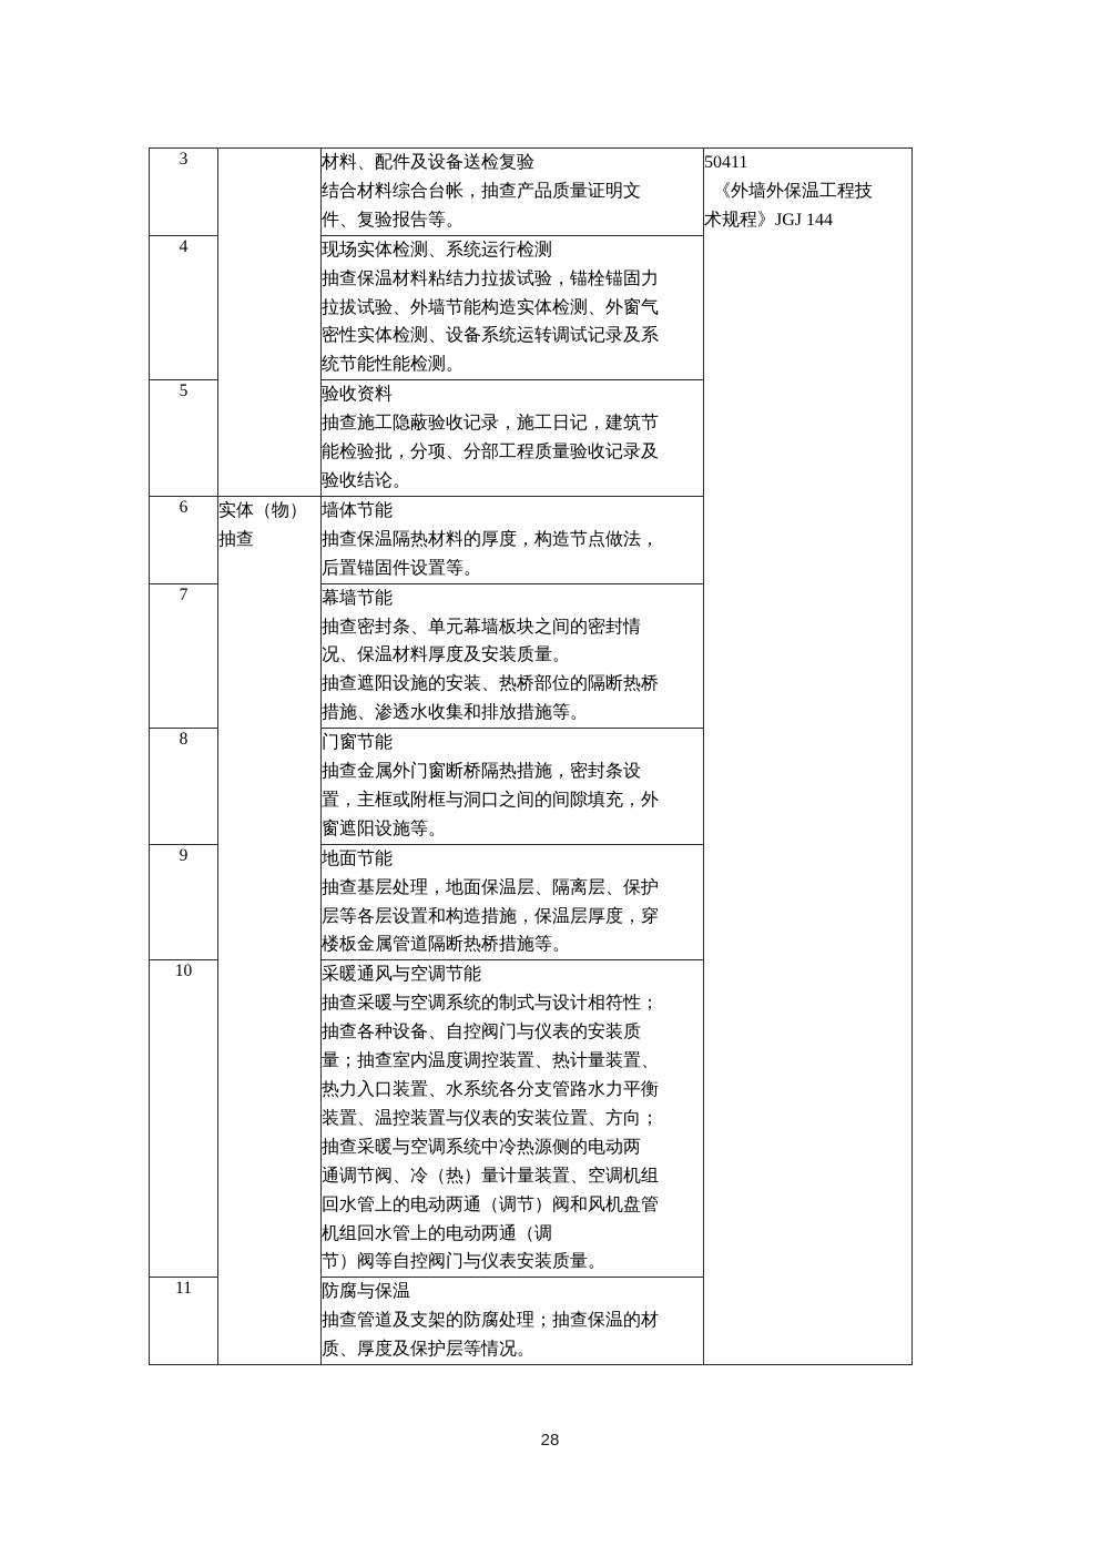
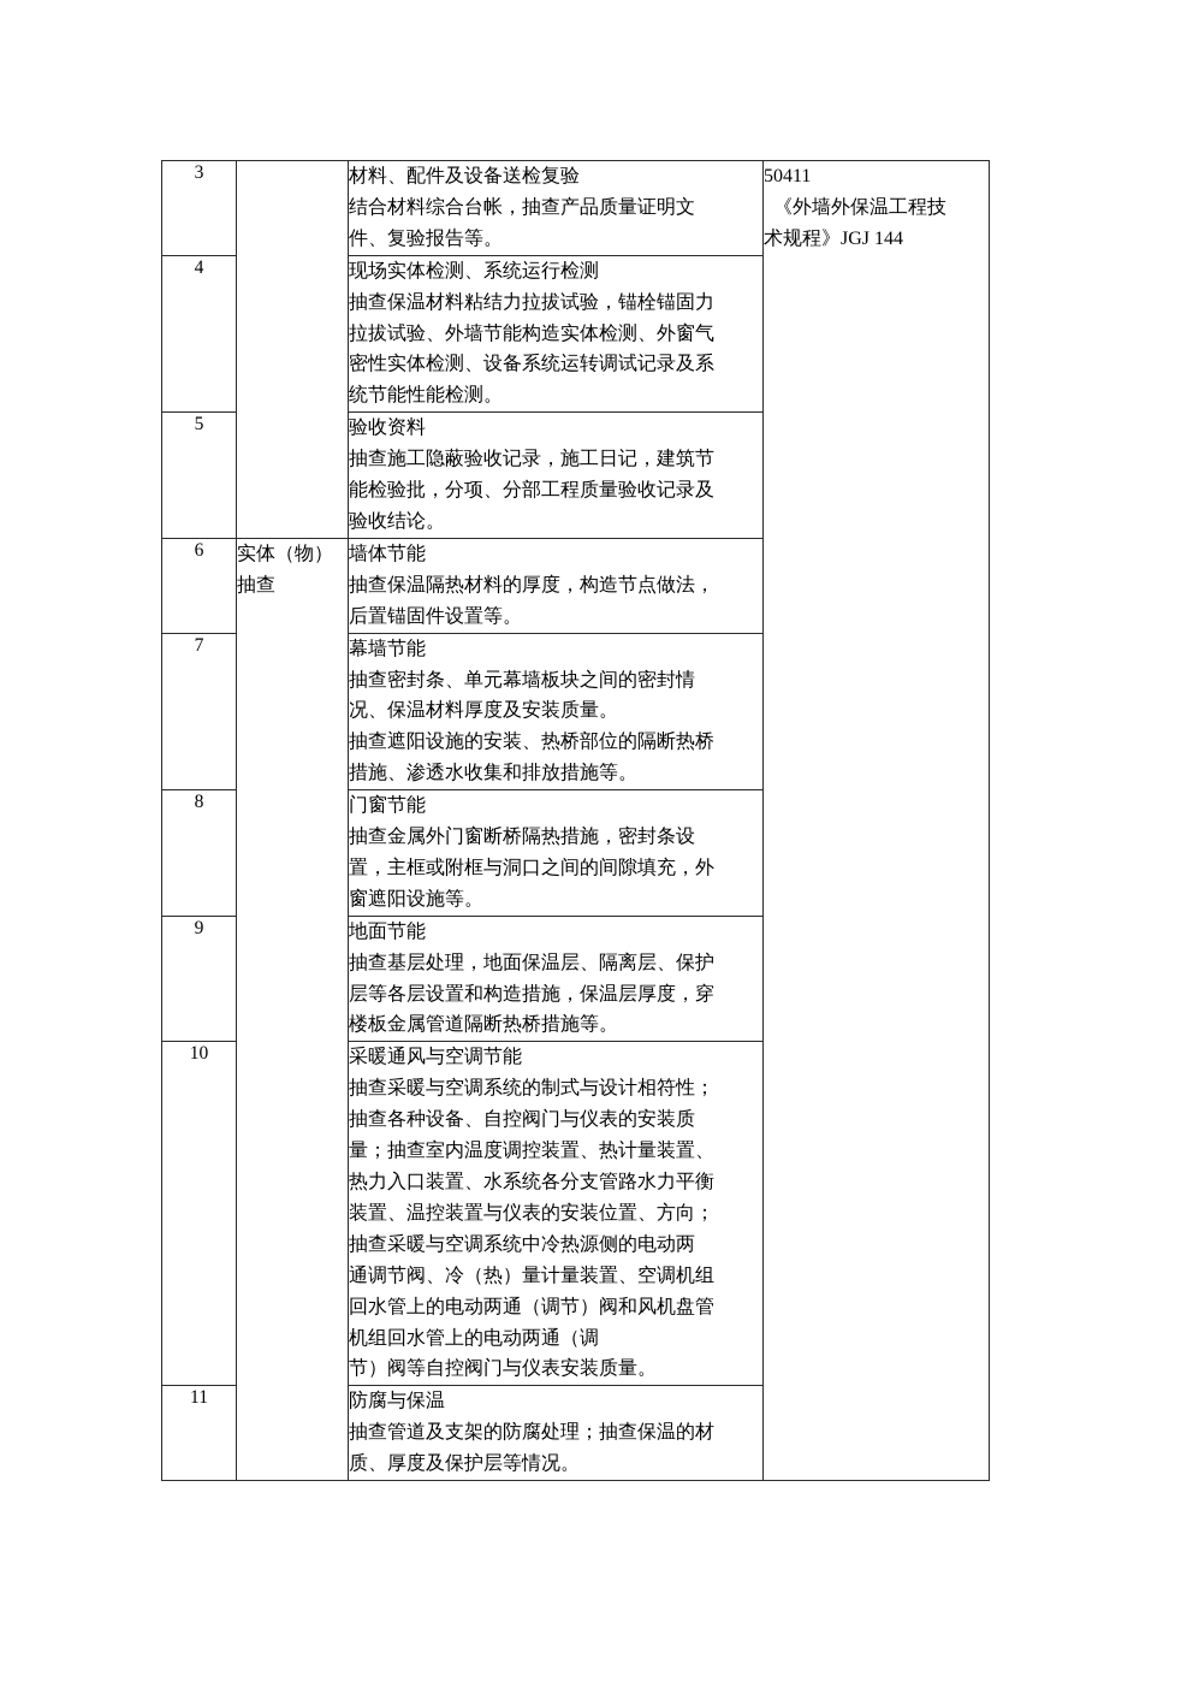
  3		材料、配件及设备送检复验 结合材料综合台帐，抽查产品质量证明文 件、复验报告等。	50411 《外墙外保温工程技 术规程》JGJ 144
  4	现场实体检测、系统运行检测 抽查保温材料粘结力拉拔试验，锚栓锚固力 拉拔试验、外墙节能构造实体检测、外窗气 密性实体检测、设备系统运转调试记录及系 统节能性能检测。
  5	验收资料 抽查施工隐蔽验收记录，施工日记，建筑节 能检验批，分项、分部工程质量验收记录及 验收结论。
  6	实体（物）抽查	墙体节能 抽查保温隔热材料的厚度，构造节点做法， 后置锚固件设置等。
  7	幕墙节能 抽查密封条、单元幕墙板块之间的密封情 况、保温材料厚度及安装质量。 抽查遮阳设施的安装、热桥部位的隔断热桥 措施、渗透水收集和排放措施等。
  8	门窗节能 抽查金属外门窗断桥隔热措施，密封条设 置，主框或附框与洞口之间的间隙填充，外 窗遮阳设施等。
  9	地面节能 抽查基层处理，地面保温层、隔离层、保护 层等各层设置和构造措施，保温层厚度，穿 楼板金属管道隔断热桥措施等。
  10	采暖通风与空调节能 抽查采暖与空调系统的制式与设计相符性； 抽查各种设备、自控阀门与仪表的安装质 量；抽查室内温度调控装置、热计量装置、 热力入口装置、水系统各分支管路水力平衡 装置、温控装置与仪表的安装位置、方向； 抽查采暖与空调系统中冷热源侧的电动两 通调节阀、冷（热）量计量装置、空调机组 回水管上的电动两通（调节）阀和风机盘管 机组回水管上的电动两通（调 节）阀等自控阀门与仪表安装质量。
  11	防腐与保温 抽查管道及支架的防腐处理；抽查保温的材 质、厚度及保护层等情况。
- 28
